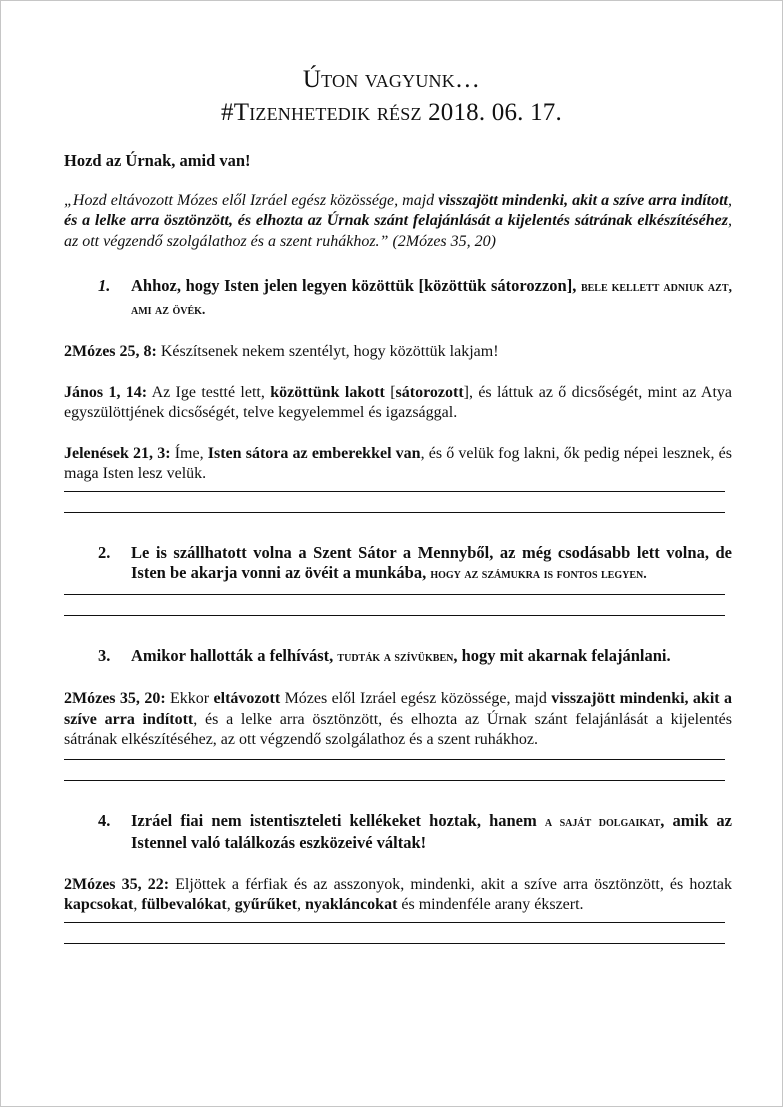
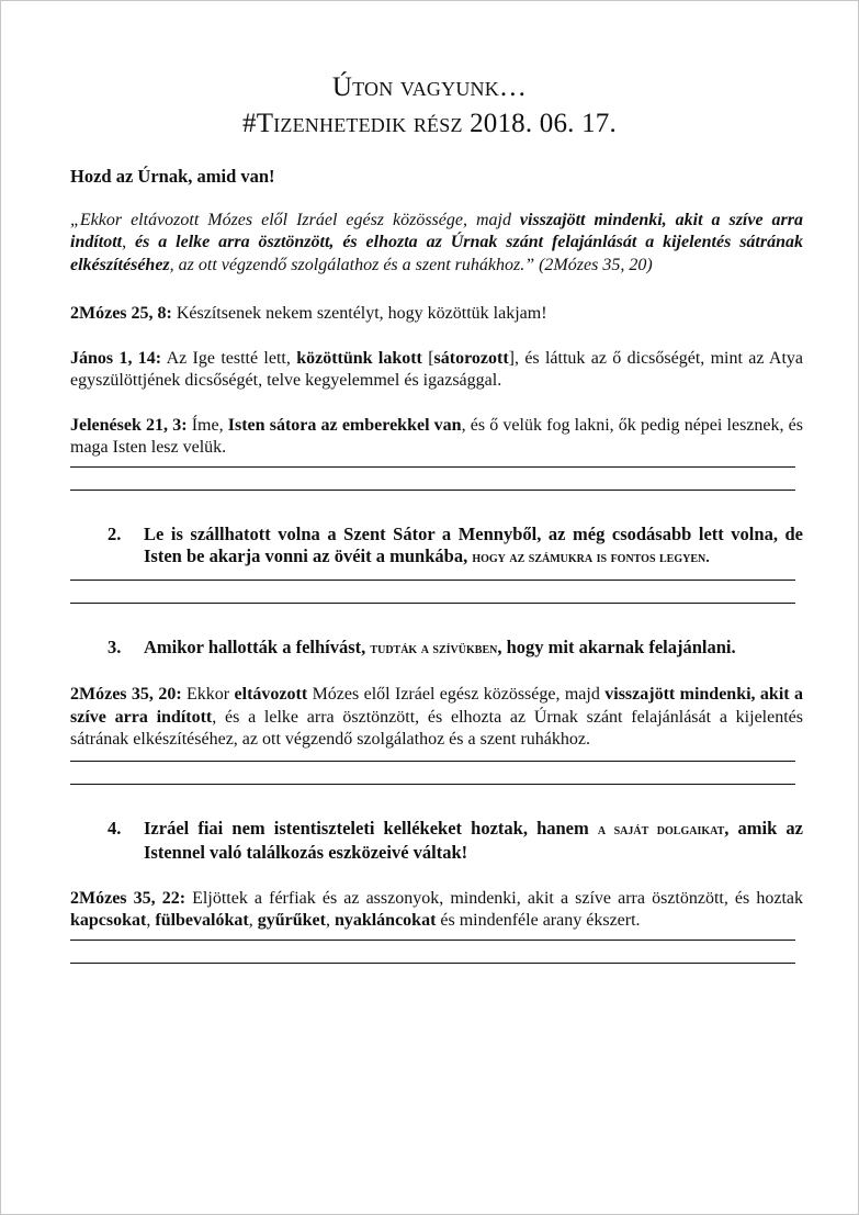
  Úton vagyunk…
  #Tizenhetedik rész 2018. 06. 17.
  Hozd az Úrnak, amid van!
- „Hozd eltávozott Mózes elől Izráel egész közössége, majd visszajött mindenki, akit a szíve arra indított, és a lelke arra ösztönzött, és elhozta az Úrnak szánt felajánlását a kijelentés sátrának elkészítéséhez, az ott végzendő szolgálathoz és a szent ruhákhoz.” (2Mózes 35, 20)
+ „Ekkor eltávozott Mózes elől Izráel egész közössége, majd visszajött mindenki, akit a szíve arra indított, és a lelke arra ösztönzött, és elhozta az Úrnak szánt felajánlását a kijelentés sátrának elkészítéséhez, az ott végzendő szolgálathoz és a szent ruhákhoz.” (2Mózes 35, 20)
- 1.
- Ahhoz, hogy Isten jelen legyen közöttük [közöttük sátorozzon], bele kellett adniuk azt, ami az övék.
  2Mózes 25, 8: Készítsenek nekem szentélyt, hogy közöttük lakjam!
  János 1, 14: Az Ige testté lett, közöttünk lakott [sátorozott], és láttuk az ő dicsőségét, mint az Atya egyszülöttjének dicsőségét, telve kegyelemmel és igazsággal.
  Jelenések 21, 3: Íme, Isten sátora az emberekkel van, és ő velük fog lakni, ők pedig népei lesznek, és maga Isten lesz velük.
  2.
  Le is szállhatott volna a Szent Sátor a Mennyből, az még csodásabb lett volna, de Isten be akarja vonni az övéit a munkába, hogy az számukra is fontos legyen.
  3.
  Amikor hallották a felhívást, tudták a szívükben, hogy mit akarnak felajánlani.
  2Mózes 35, 20: Ekkor eltávozott Mózes elől Izráel egész közössége, majd visszajött mindenki, akit a szíve arra indított, és a lelke arra ösztönzött, és elhozta az Úrnak szánt felajánlását a kijelentés sátrának elkészítéséhez, az ott végzendő szolgálathoz és a szent ruhákhoz.
  4.
  Izráel fiai nem istentiszteleti kellékeket hoztak, hanem a saját dolgaikat, amik az Istennel való találkozás eszközeivé váltak!
  2Mózes 35, 22: Eljöttek a férfiak és az asszonyok, mindenki, akit a szíve arra ösztönzött, és hoztak kapcsokat, fülbevalókat, gyűrűket, nyakláncokat és mindenféle arany ékszert.
